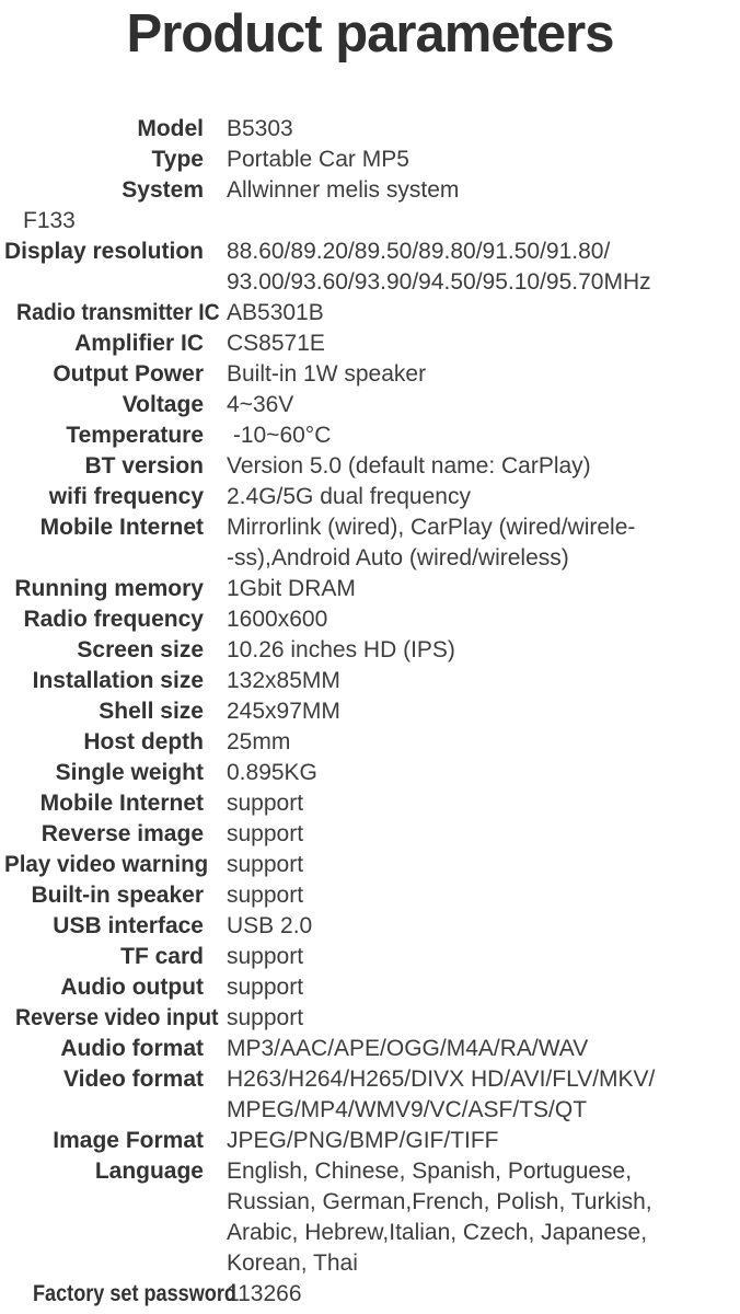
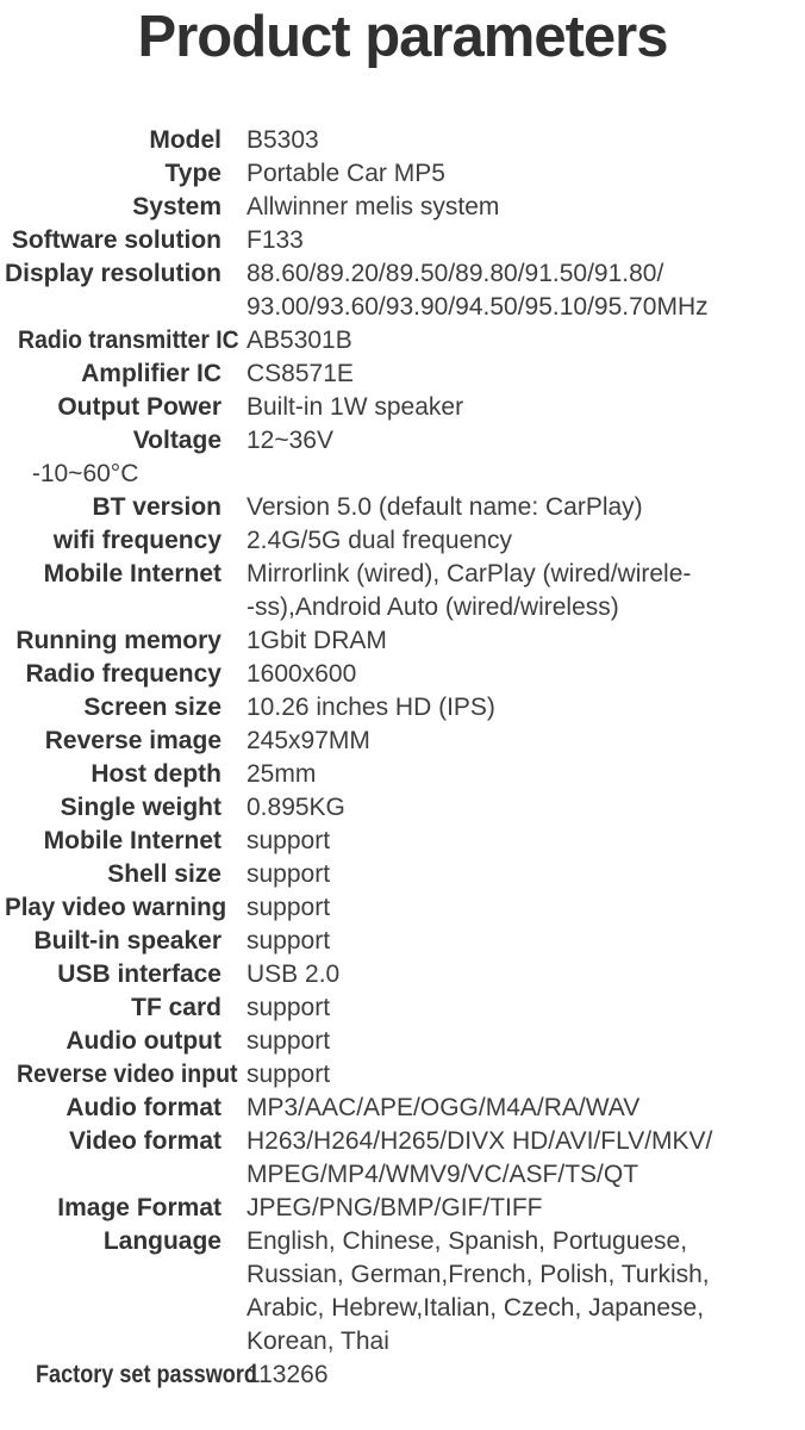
  Product parameters
  Model
  B5303
  Type
  Portable Car MP5
  System
  Allwinner melis system
+ Software solution
  F133
  Display resolution
  88.60/89.20/89.50/89.80/91.50/91.80/
  93.00/93.60/93.90/94.50/95.10/95.70MHz
  Radio transmitter IC
  AB5301B
  Amplifier IC
  CS8571E
  Output Power
  Built-in 1W speaker
  Voltage
- 4~36V
+ 12~36V
- Temperature
  -10~60°C
  BT version
  Version 5.0 (default name: CarPlay)
  wifi frequency
  2.4G/5G dual frequency
  Mobile Internet
  Mirrorlink (wired), CarPlay (wired/wirele-
  -ss),Android Auto (wired/wireless)
  Running memory
  1Gbit DRAM
  Radio frequency
  1600x600
  Screen size
  10.26 inches HD (IPS)
- Installation size
- 132x85MM
- Shell size
+ Reverse image
  245x97MM
  Host depth
  25mm
  Single weight
  0.895KG
  Mobile Internet
  support
- Reverse image
+ Shell size
  support
  Play video warning
  support
  Built-in speaker
  support
  USB interface
  USB 2.0
  TF card
  support
  Audio output
  support
  Reverse video input
  support
  Audio format
  MP3/AAC/APE/OGG/M4A/RA/WAV
  Video format
  H263/H264/H265/DIVX HD/AVI/FLV/MKV/
  MPEG/MP4/WMV9/VC/ASF/TS/QT
  Image Format
  JPEG/PNG/BMP/GIF/TIFF
  Language
  English, Chinese, Spanish, Portuguese,
  Russian, German,French, Polish, Turkish,
  Arabic, Hebrew,Italian, Czech, Japanese,
  Korean, Thai
  Factory set password
  113266
